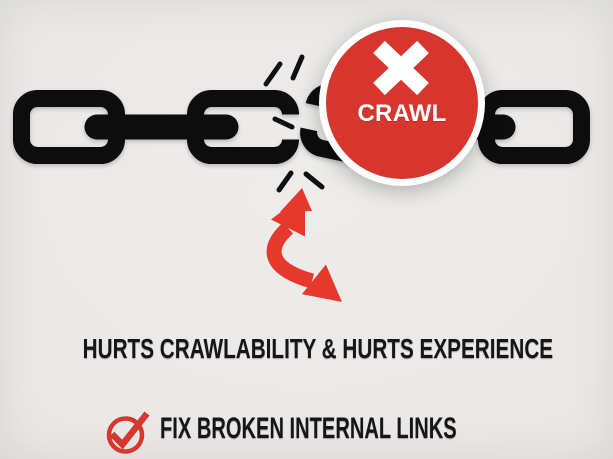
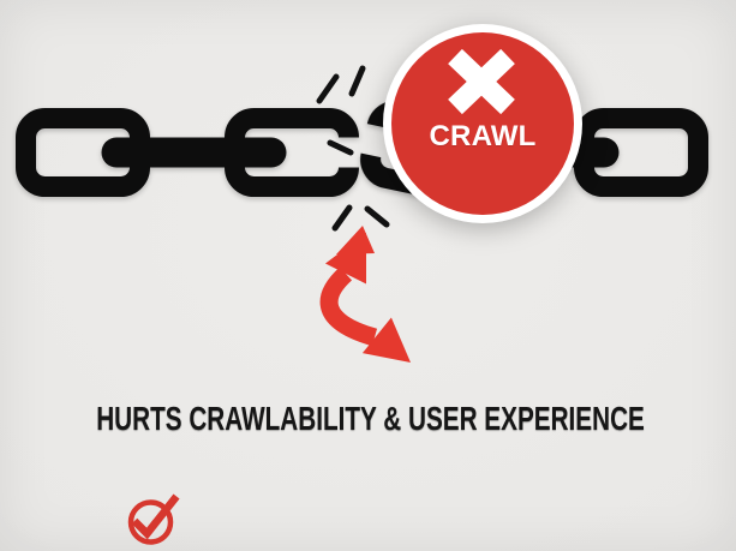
  CRAWL
- HURTS CRAWLABILITY & HURTS EXPERIENCE
+ HURTS CRAWLABILITY & USER EXPERIENCE
- FIX BROKEN INTERNAL LINKS
